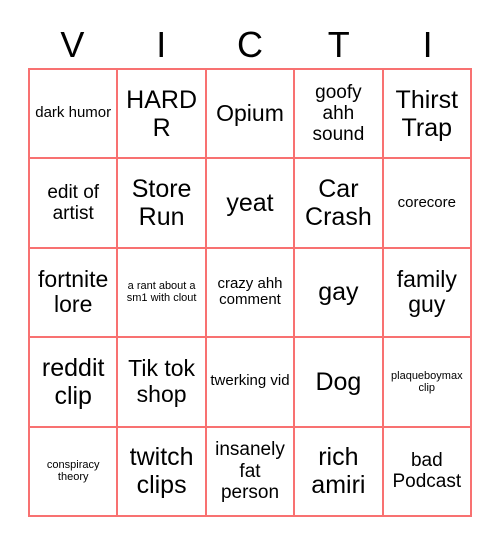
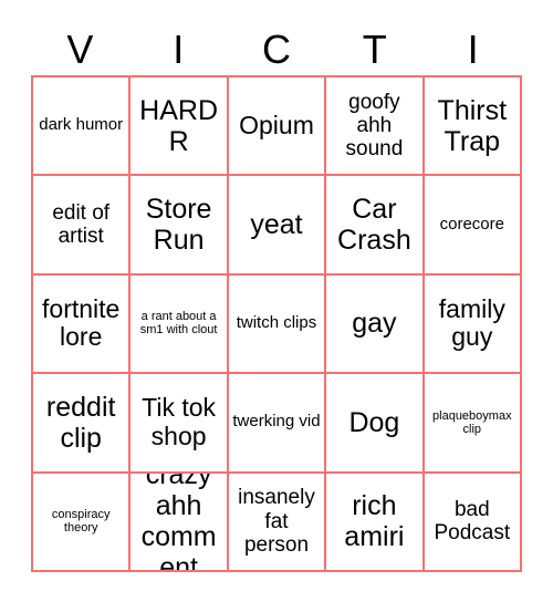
  V
  I
  C
  T
  I
  dark humor
  HARD R
  Opium
  goofy ahh sound
  Thirst Trap
  edit of artist
  Store Run
  yeat
  Car Crash
  corecore
  fortnite lore
  a rant about a sm1 with clout
- crazy ahh comment
+ twitch clips
  gay
  family guy
  reddit clip
  Tik tok shop
  twerking vid
  Dog
  plaqueboymax clip
  conspiracy theory
- twitch clips
+ crazy ahh comment
  insanely fat person
  rich amiri
  bad Podcast
